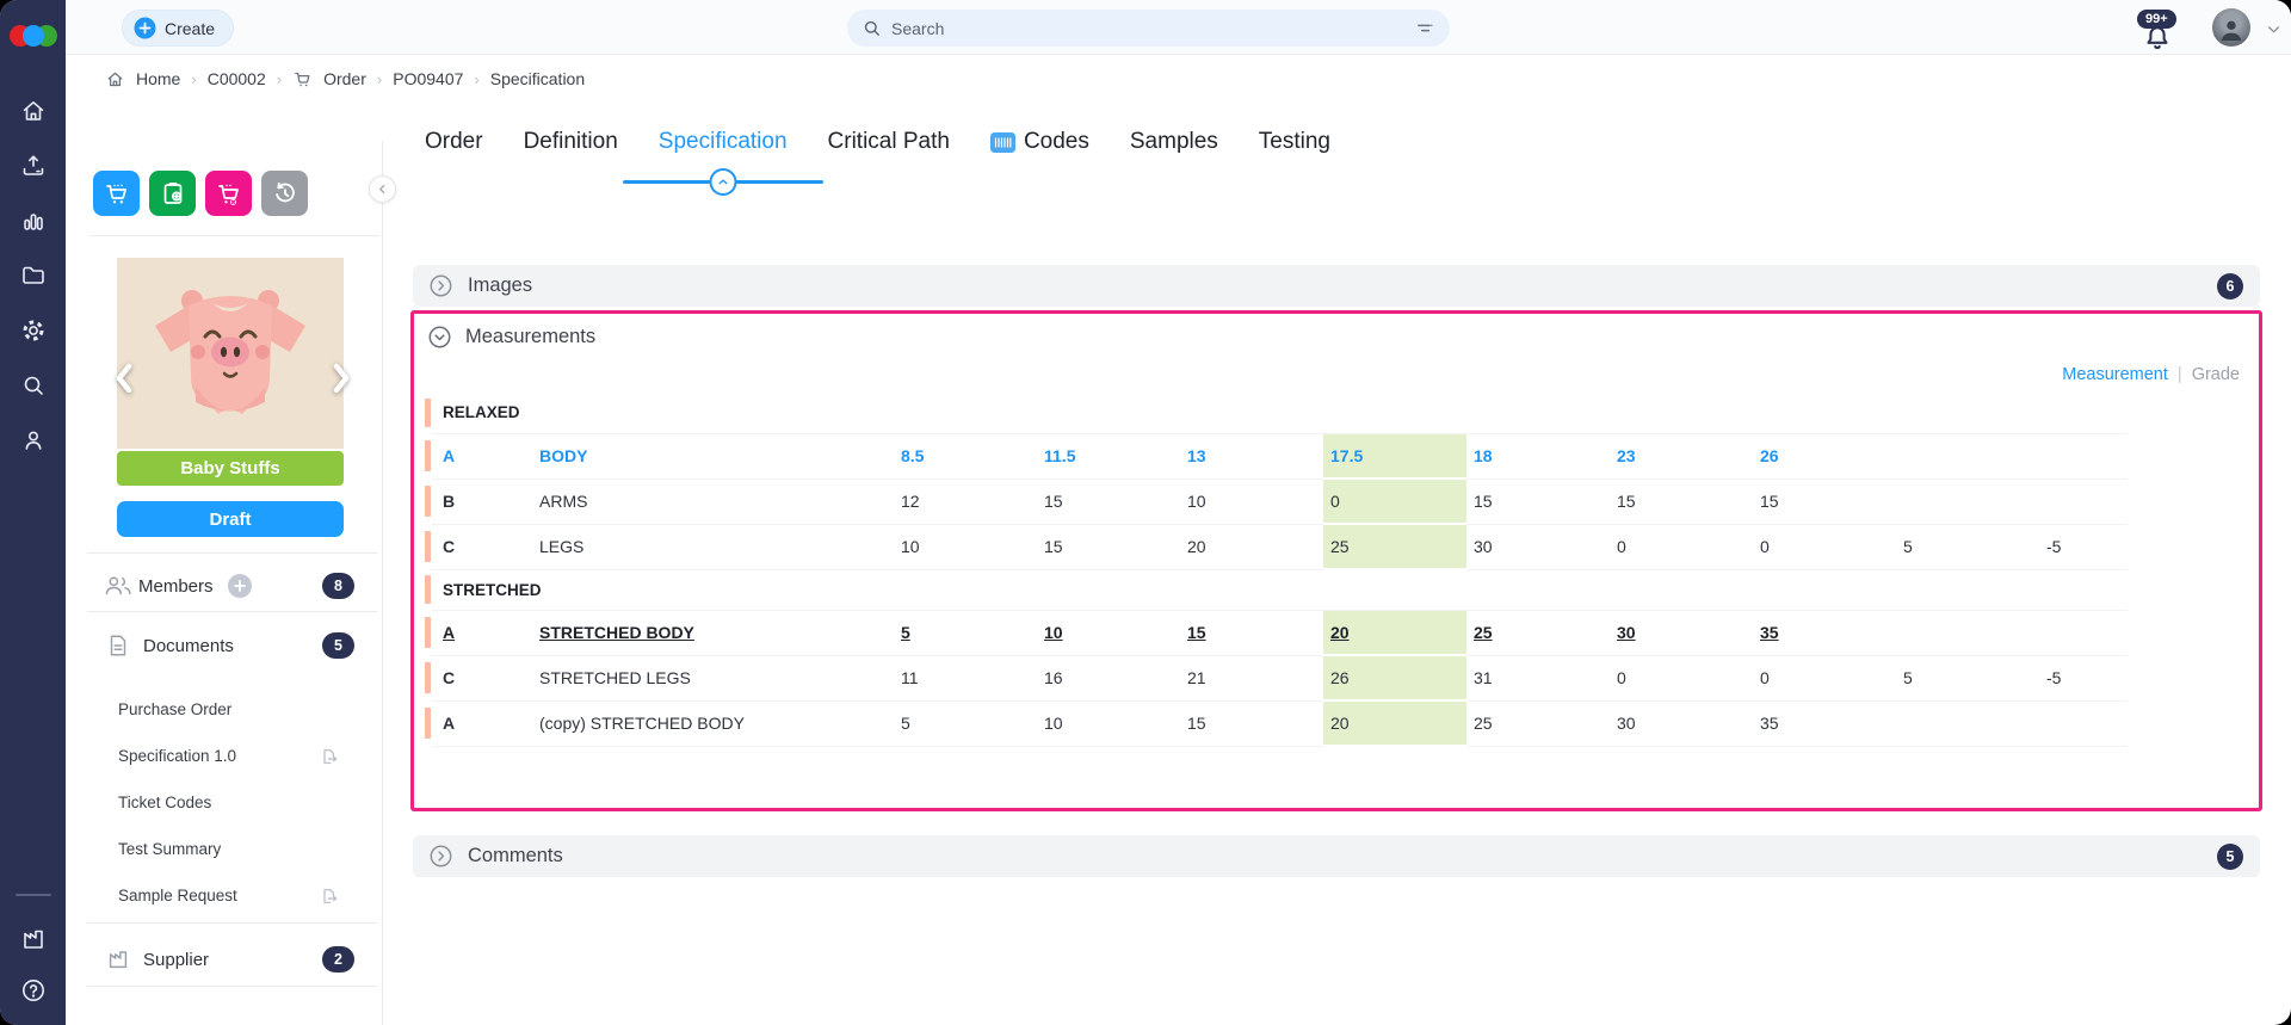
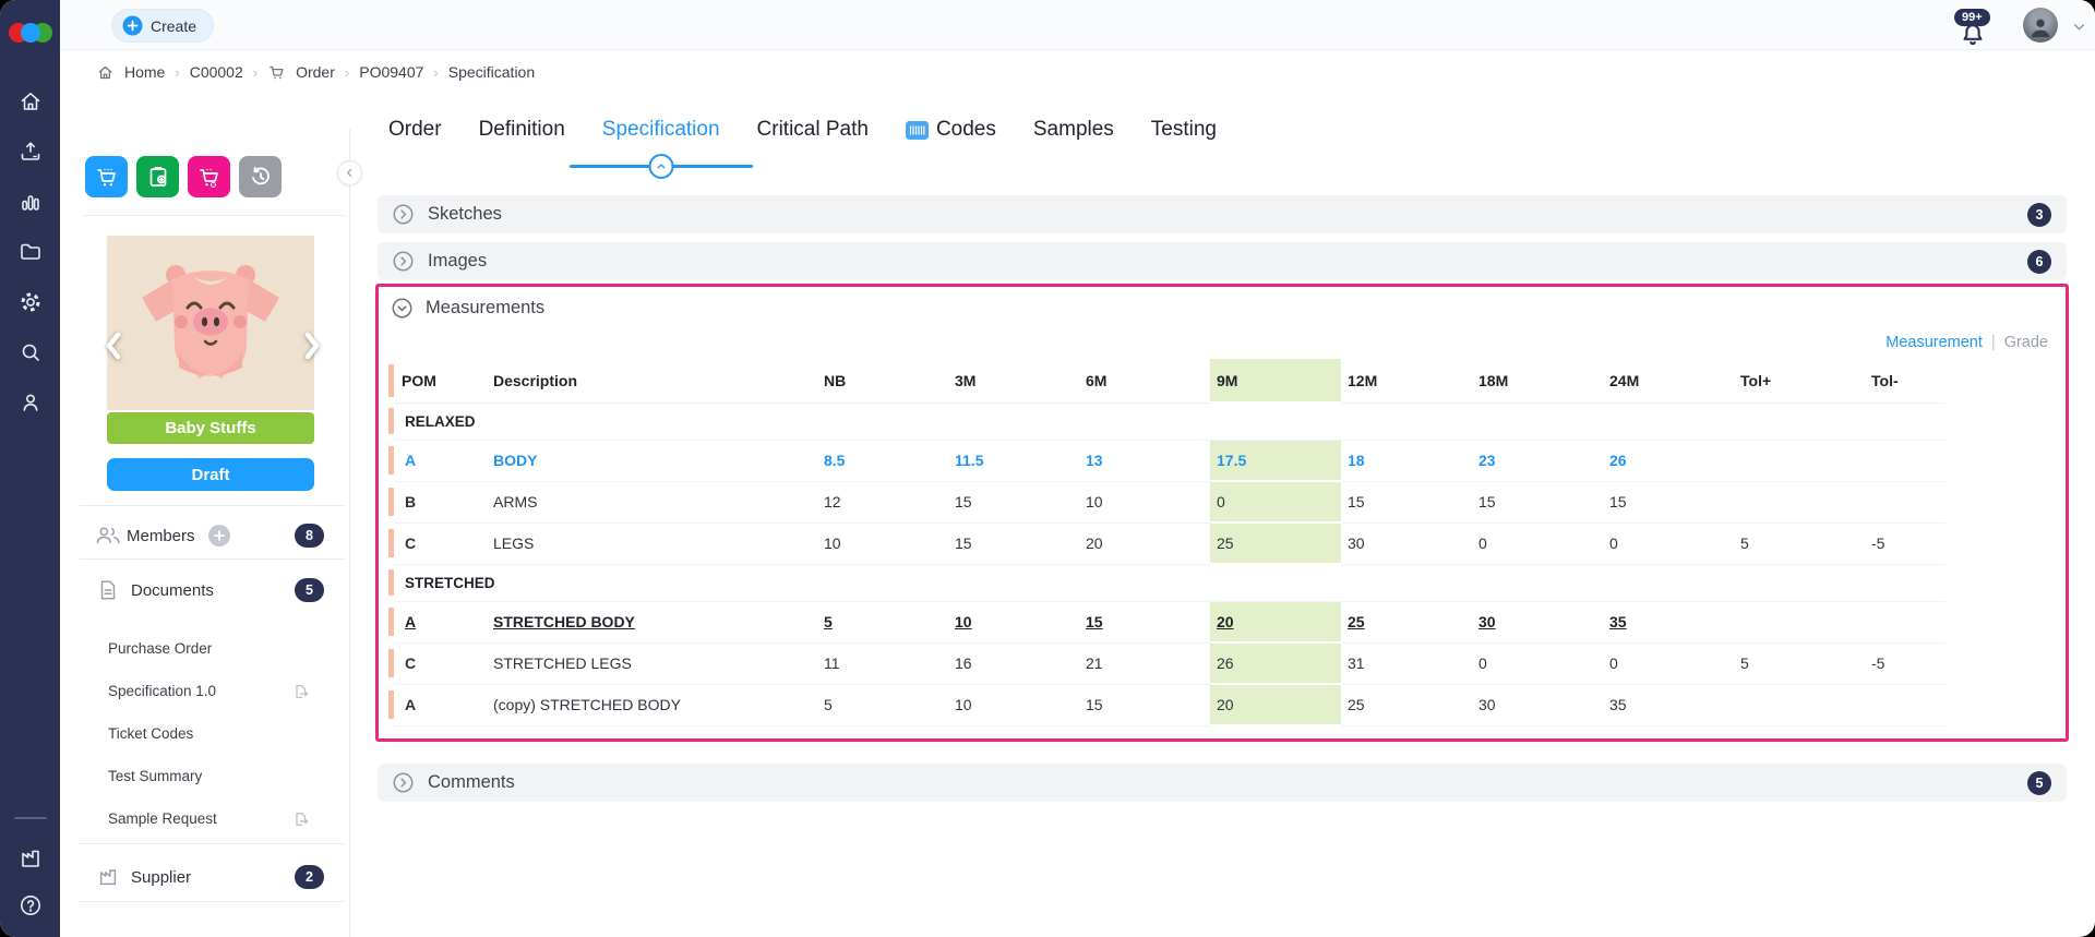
  Create
- Search
  99+
  Home
  ›
  C00002
  ›
  Order
  ›
  PO09407
  ›
  Specification
  Baby Stuffs
  Draft
  Members
  8
  Documents
  5
  Purchase Order
  Specification 1.0
  Ticket Codes
  Test Summary
  Sample Request
  Supplier
  2
  Order
  Definition
  Specification
  Critical Path
  Codes
  Samples
  Testing
+ Sketches
+ 3
  Images
  6
  Measurements
  Measurement
  |
  Grade
+ 	POM	Description	NB	3M	6M	9M	12M	18M	24M	Tol+	Tol-
  	RELAXED
  	A	BODY	8.5	11.5	13	17.5	18	23	26
  	B	ARMS	12	15	10	0	15	15	15
  	C	LEGS	10	15	20	25	30	0	0	5	-5
  	STRETCHED
  	A	STRETCHED BODY	5	10	15	20	25	30	35
  	C	STRETCHED LEGS	11	16	21	26	31	0	0	5	-5
  	A	(copy) STRETCHED BODY	5	10	15	20	25	30	35
  Comments
  5
